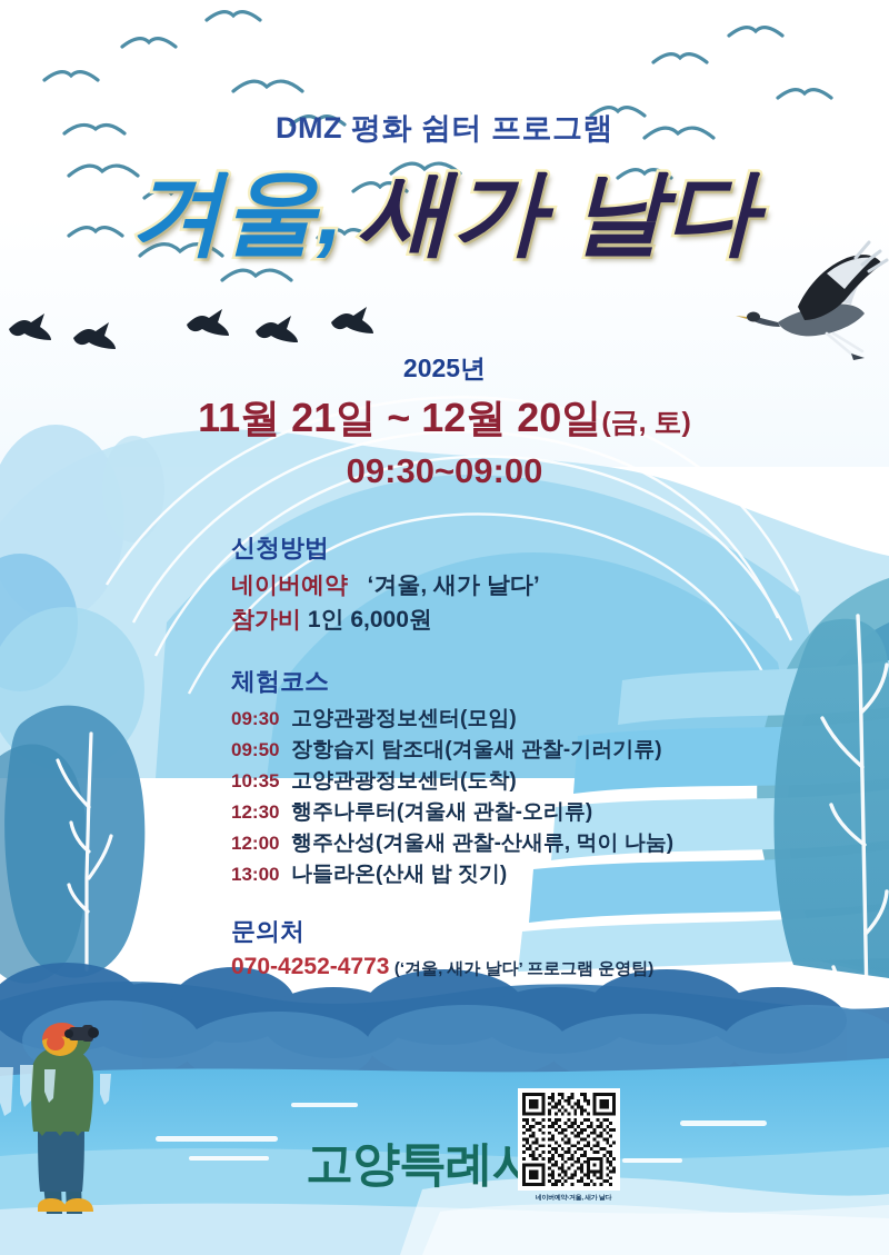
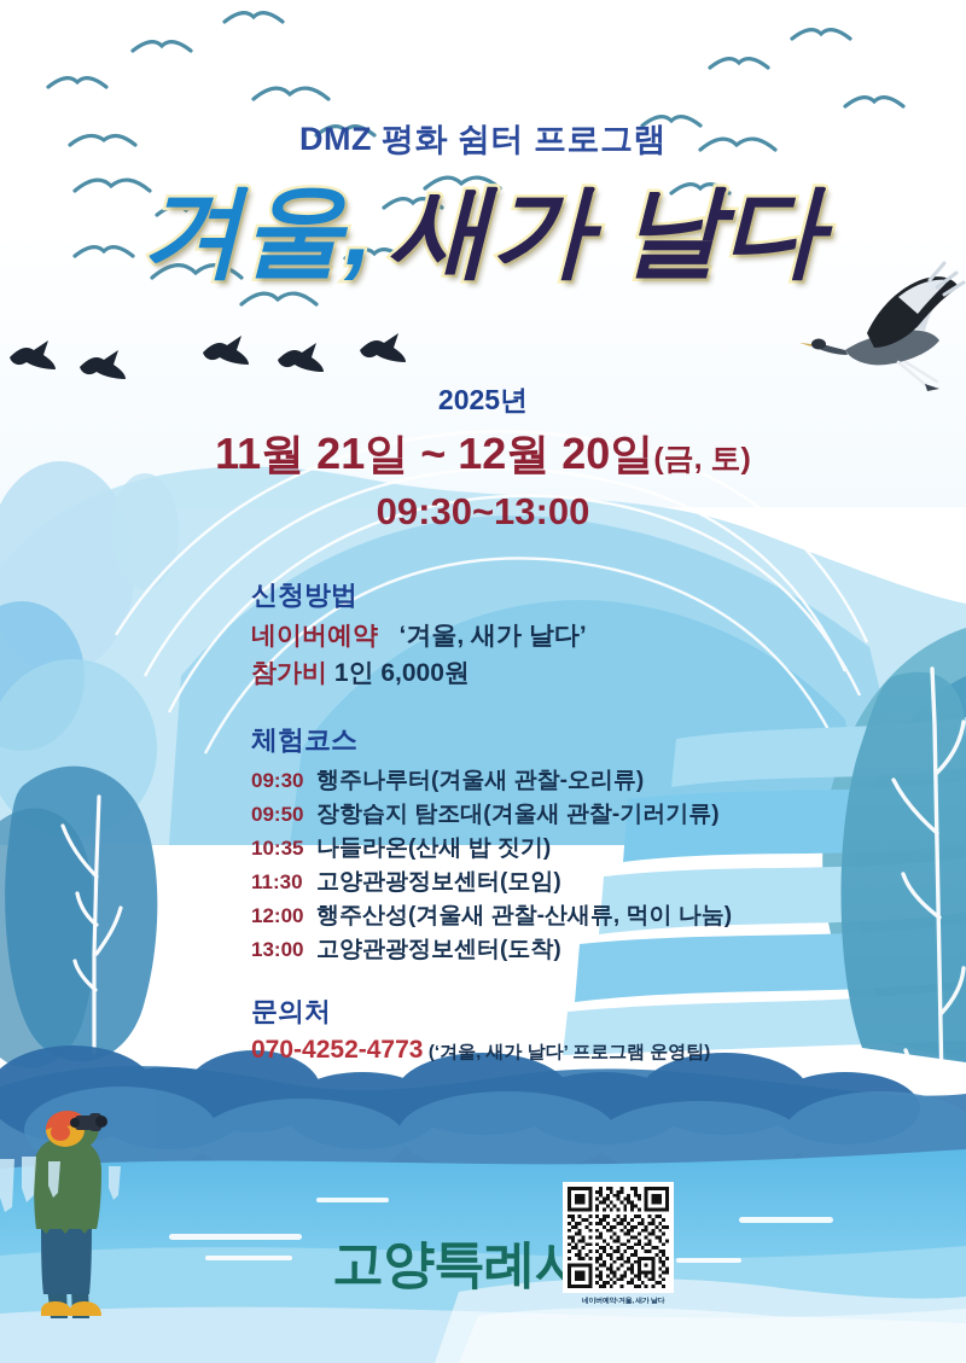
  DMZ 평화 쉼터 프로그램
  겨울, 새가 날다
  2025년
  11월 21일 ~ 12월 20일(금, 토)
- 09:30~09:00
+ 09:30~13:00
  신청방법
  네이버예약 ‘겨울, 새가 날다’
  참가비 1인 6,000원
  체험코스
  09:30
- 고양관광정보센터(모임)
+ 행주나루터(겨울새 관찰-오리류)
  09:50
  장항습지 탐조대(겨울새 관찰-기러기류)
  10:35
- 고양관광정보센터(도착)
+ 나들라온(산새 밥 짓기)
- 12:30
+ 11:30
- 행주나루터(겨울새 관찰-오리류)
+ 고양관광정보센터(모임)
  12:00
  행주산성(겨울새 관찰-산새류, 먹이 나눔)
  13:00
- 나들라온(산새 밥 짓기)
+ 고양관광정보센터(도착)
  문의처
  070-4252-4773 (‘겨울, 새가 날다’ 프로그램 운영팀)
  고양특례시
